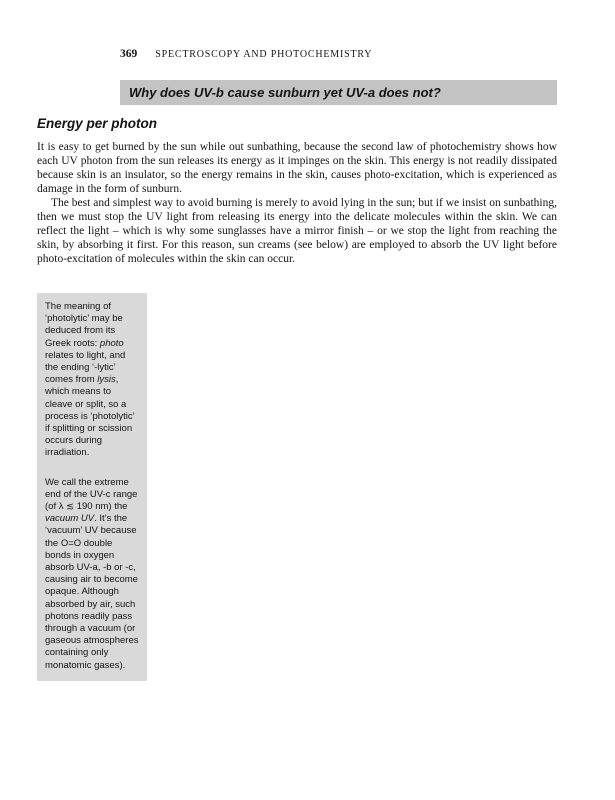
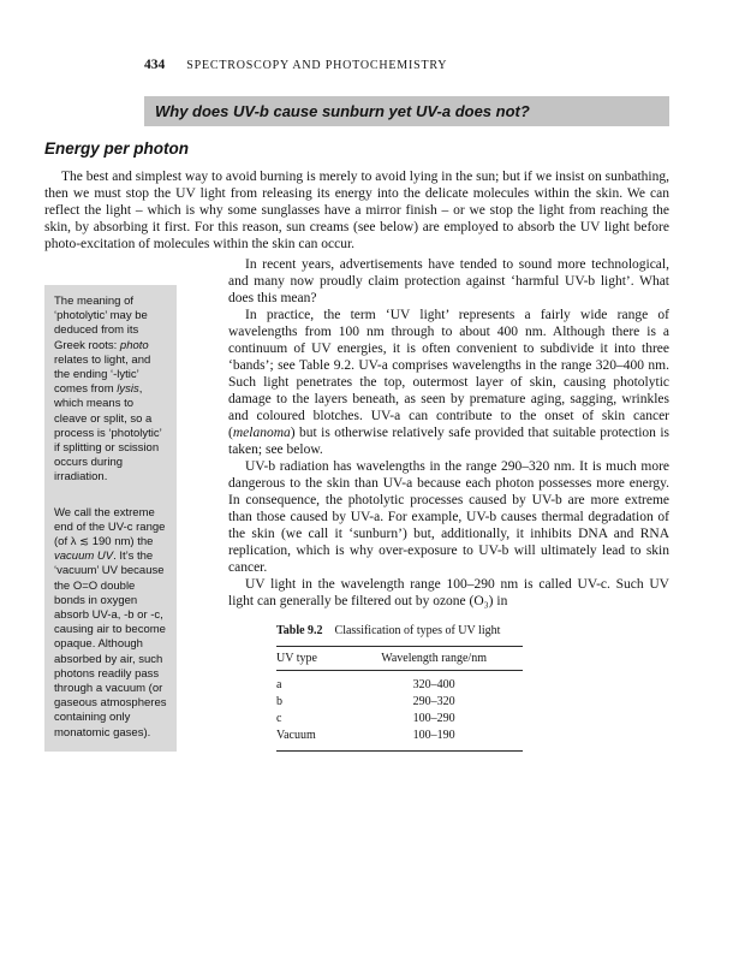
- 369
+ 434
  SPECTROSCOPY AND PHOTOCHEMISTRY
  Why does UV-b cause sunburn yet UV-a does not?
  Energy per photon
- It is easy to get burned by the sun while out sunbathing, because the second law of photochemistry shows how each UV photon from the sun releases its energy as it impinges on the skin. This energy is not readily dissipated because skin is an insulator, so the energy remains in the skin, causes photo-excitation, which is experienced as damage in the form of sunburn.
  The best and simplest way to avoid burning is merely to avoid lying in the sun; but if we insist on sunbathing, then we must stop the UV light from releasing its energy into the delicate molecules within the skin. We can reflect the light – which is why some sunglasses have a mirror finish – or we stop the light from reaching the skin, by absorbing it first. For this reason, sun creams (see below) are employed to absorb the UV light before photo-excitation of molecules within the skin can occur.
  The meaning of ‘photolytic’ may be deduced from its Greek roots: photo relates to light, and the ending ‘-lytic’ comes from lysis, which means to cleave or split, so a process is ‘photolytic’ if splitting or scission occurs during irradiation.
  We call the extreme end of the UV-c range (of λ ≲ 190 nm) the vacuum UV. It’s the ‘vacuum’ UV because the O=O double bonds in oxygen absorb UV-a, -b or -c, causing air to become opaque. Although absorbed by air, such photons readily pass through a vacuum (or gaseous atmospheres containing only monatomic gases).
+ In recent years, advertisements have tended to sound more technological, and many now proudly claim protection against ‘harmful UV-b light’. What does this mean?
+ In practice, the term ‘UV light’ represents a fairly wide range of wavelengths from 100 nm through to about 400 nm. Although there is a continuum of UV energies, it is often convenient to subdivide it into three ‘bands’; see Table 9.2. UV-a comprises wavelengths in the range 320–400 nm. Such light penetrates the top, outermost layer of skin, causing photolytic damage to the layers beneath, as seen by premature aging, sagging, wrinkles and coloured blotches. UV-a can contribute to the onset of skin cancer (melanoma) but is otherwise relatively safe provided that suitable protection is taken; see below.
+ UV-b radiation has wavelengths in the range 290–320 nm. It is much more dangerous to the skin than UV-a because each photon possesses more energy. In consequence, the photolytic processes caused by UV-b are more extreme than those caused by UV-a. For example, UV-b causes thermal degradation of the skin (we call it ‘sunburn’) but, additionally, it inhibits DNA and RNA replication, which is why over-exposure to UV-b will ultimately lead to skin cancer.
+ UV light in the wavelength range 100–290 nm is called UV-c. Such UV light can generally be filtered out by ozone (O₃) in
+ Table 9.2 Classification of types of UV light
+ UV type	Wavelength range/nm
+ a	320–400
+ b	290–320
+ c	100–290
+ Vacuum	100–190
